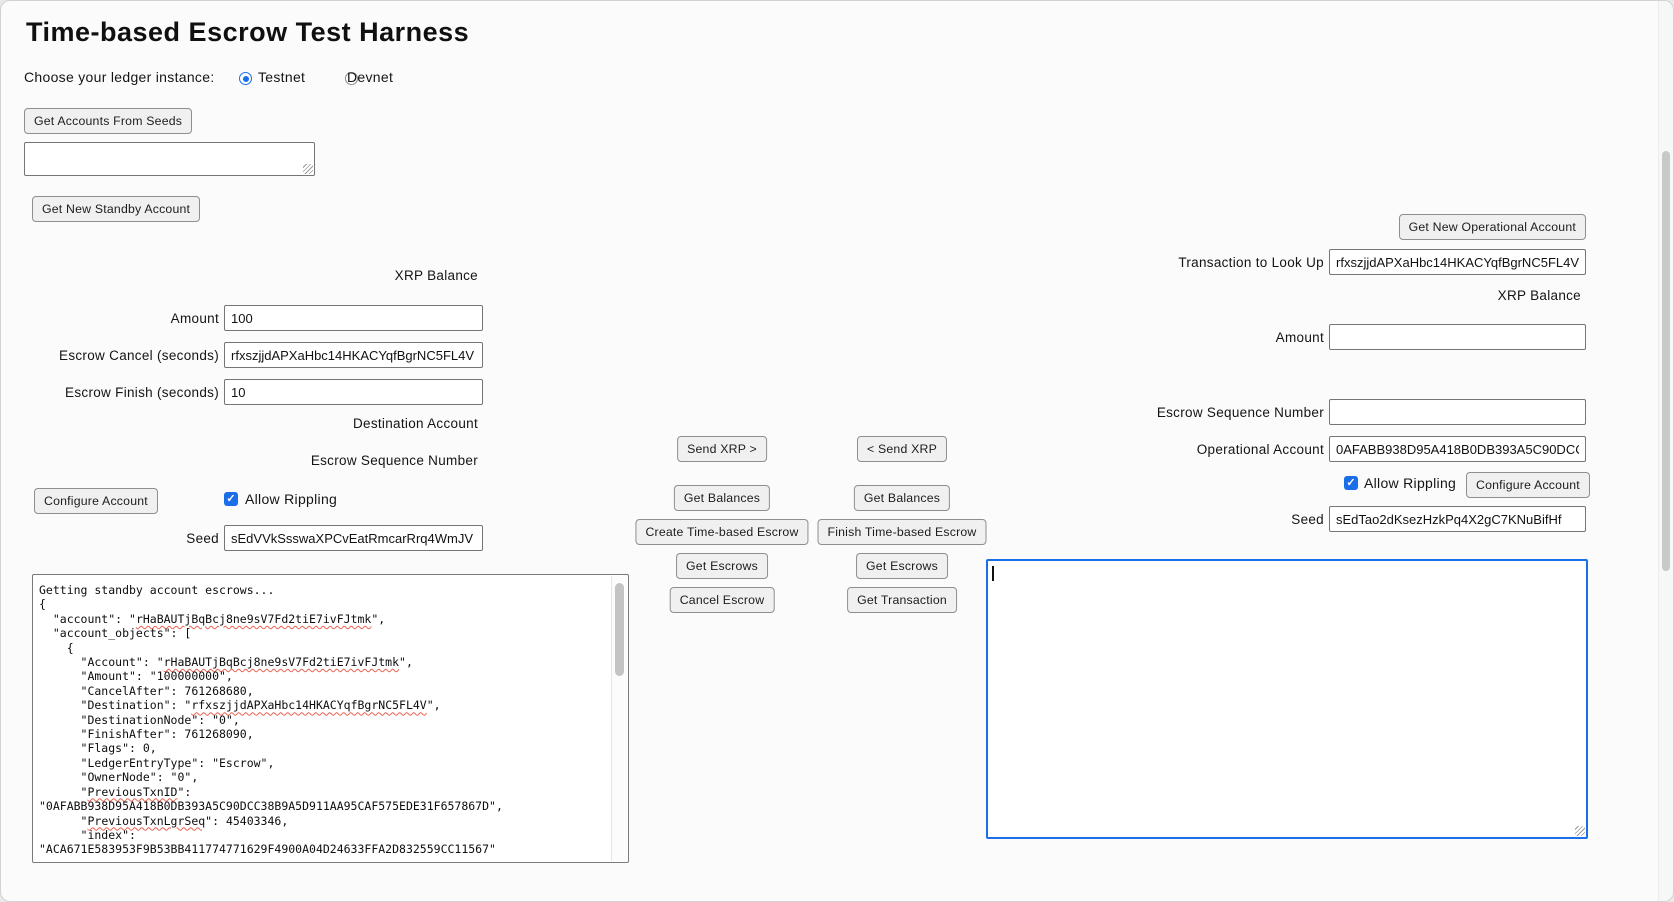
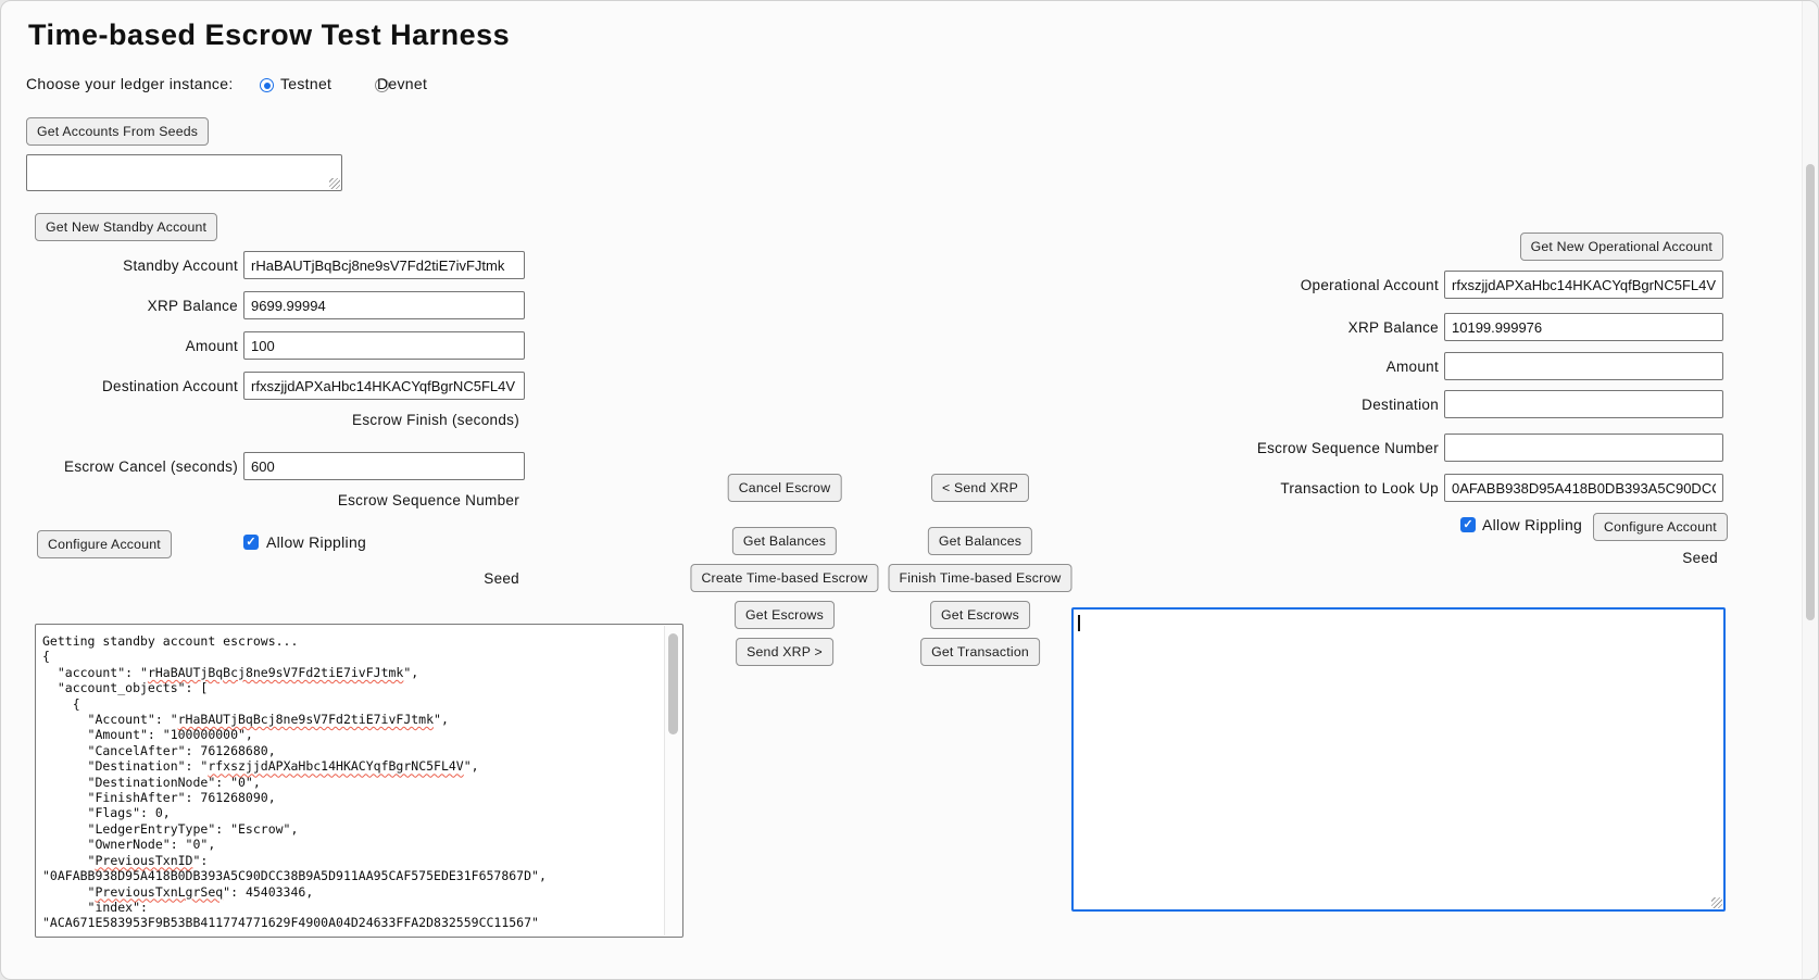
  Time-based Escrow Test Harness
  Choose your ledger instance:
  Testnet
  Devnet
  Get Accounts From Seeds
  Get New Standby Account
+ Standby Account
+ rHaBAUTjBqBcj8ne9sV7Fd2tiE7ivFJtmk
  XRP Balance
+ 9699.99994
  Amount
  100
- Escrow Cancel (seconds)
+ Destination Account
  rfxszjjdAPXaHbc14HKACYqfBgrNC5FL4V
  Escrow Finish (seconds)
- 10
- Destination Account
+ Escrow Cancel (seconds)
+ 600
  Escrow Sequence Number
  Configure Account
  ✓
  Allow Rippling
  Seed
- sEdVVkSsswaXPCvEatRmcarRrq4WmJV
  Getting standby account escrows...
  {
  "account": "rHaBAUTjBqBcj8ne9sV7Fd2tiE7ivFJtmk",
  "account_objects": [
  {
  "Account": "rHaBAUTjBqBcj8ne9sV7Fd2tiE7ivFJtmk",
  "Amount": "100000000",
  "CancelAfter": 761268680,
  "Destination": "rfxszjjdAPXaHbc14HKACYqfBgrNC5FL4V",
  "DestinationNode": "0",
  "FinishAfter": 761268090,
  "Flags": 0,
  "LedgerEntryType": "Escrow",
  "OwnerNode": "0",
  "PreviousTxnID":
  "0AFABB938D95A418B0DB393A5C90DCC38B9A5D911AA95CAF575EDE31F657867D",
  "PreviousTxnLgrSeq": 45403346,
  "index":
  "ACA671E583953F9B53BB411774771629F4900A04D24633FFA2D832559CC11567"
- Send XRP >
+ Cancel Escrow
  Get Balances
  Create Time-based Escrow
  Get Escrows
- Cancel Escrow
+ Send XRP >
  < Send XRP
  Get Balances
  Finish Time-based Escrow
  Get Escrows
  Get Transaction
  Get New Operational Account
- Transaction to Look Up
+ Operational Account
  rfxszjjdAPXaHbc14HKACYqfBgrNC5FL4V
  XRP Balance
+ 10199.999976
  Amount
+ Destination
  Escrow Sequence Number
- Operational Account
+ Transaction to Look Up
  ✓
  Allow Rippling
  Configure Account
  Seed
- sEdTao2dKsezHzkPq4X2gC7KNuBifHf
